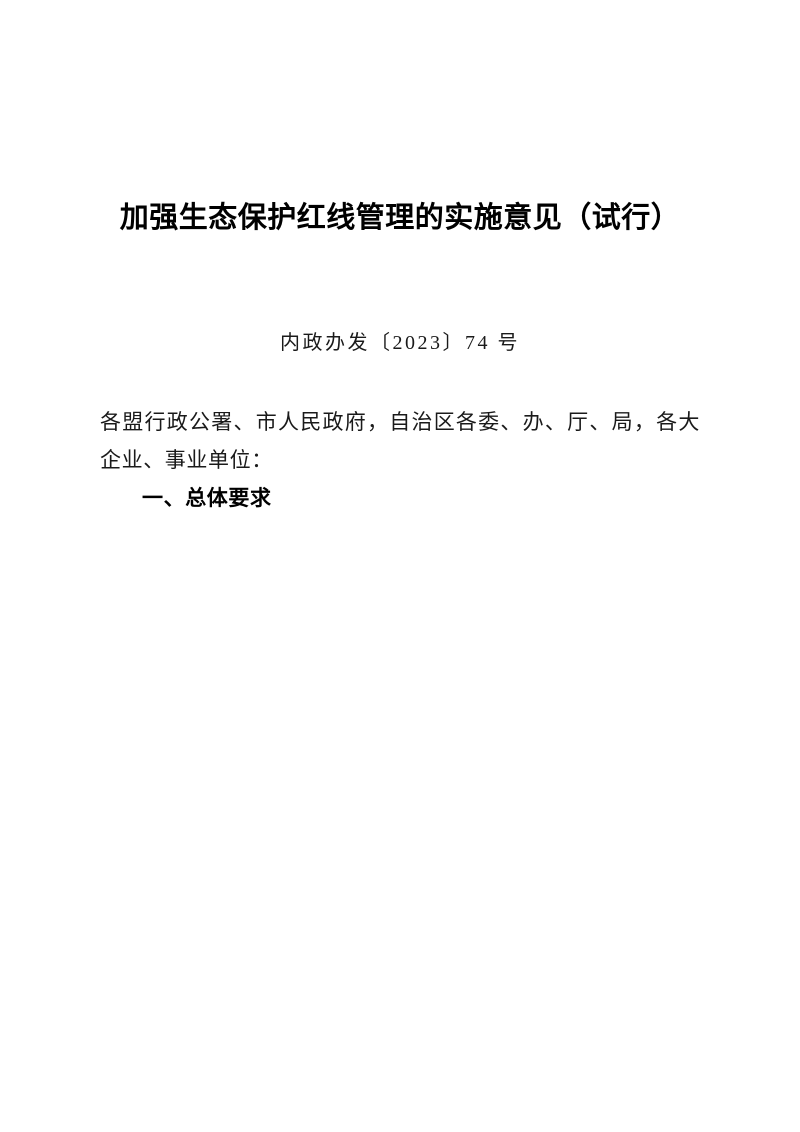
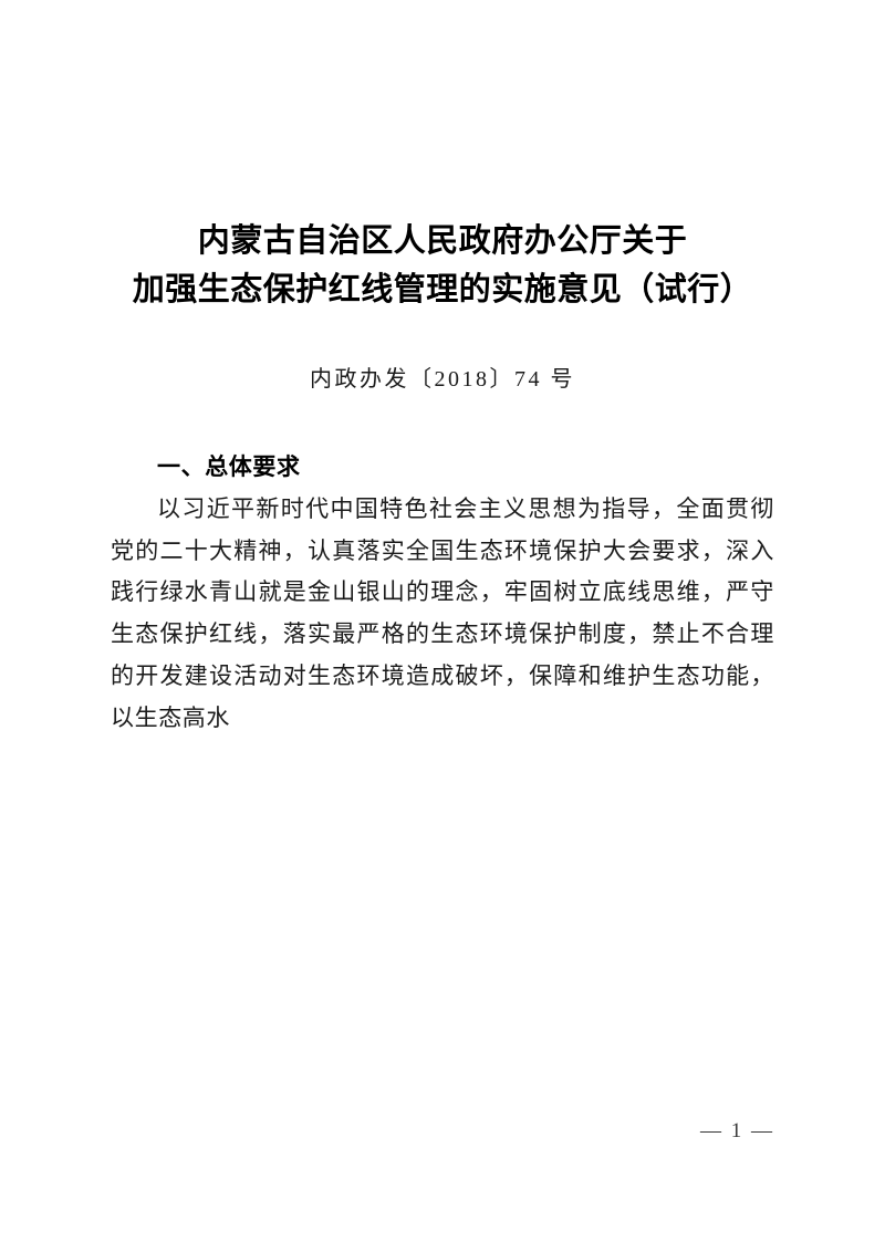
+ 内蒙古自治区人民政府办公厅关于
  加强生态保护红线管理的实施意见（试行）
- 内政办发〔2023〕74 号
+ 内政办发〔2018〕74 号
- 各盟行政公署、市人民政府，自治区各委、办、厅、局，各大企业、事业单位：
  一、总体要求
+ 以习近平新时代中国特色社会主义思想为指导，全面贯彻党的二十大精神，认真落实全国生态环境保护大会要求，深入践行绿水青山就是金山银山的理念，牢固树立底线思维，严守生态保护红线，落实最严格的生态环境保护制度，禁止不合理的开发建设活动对生态环境造成破坏，保障和维护生态功能，以生态高水
+ — 1 —
